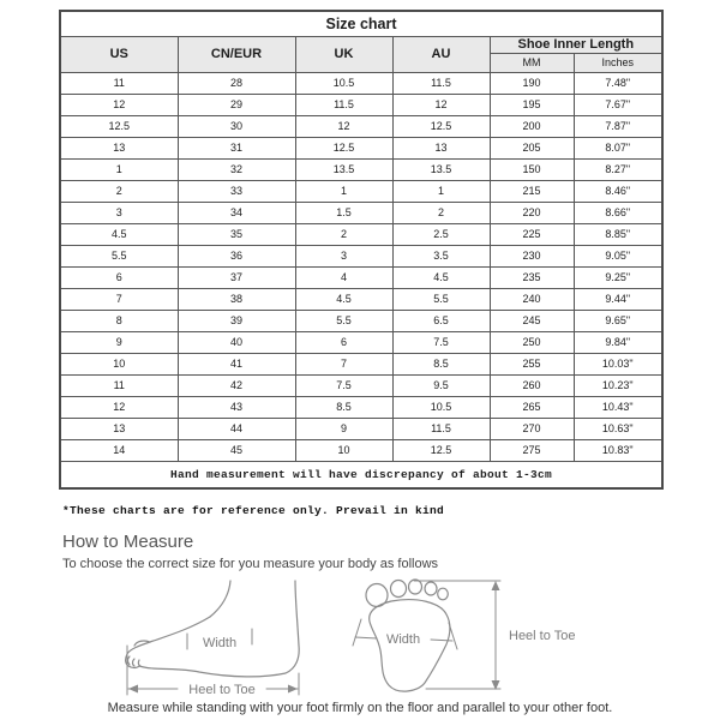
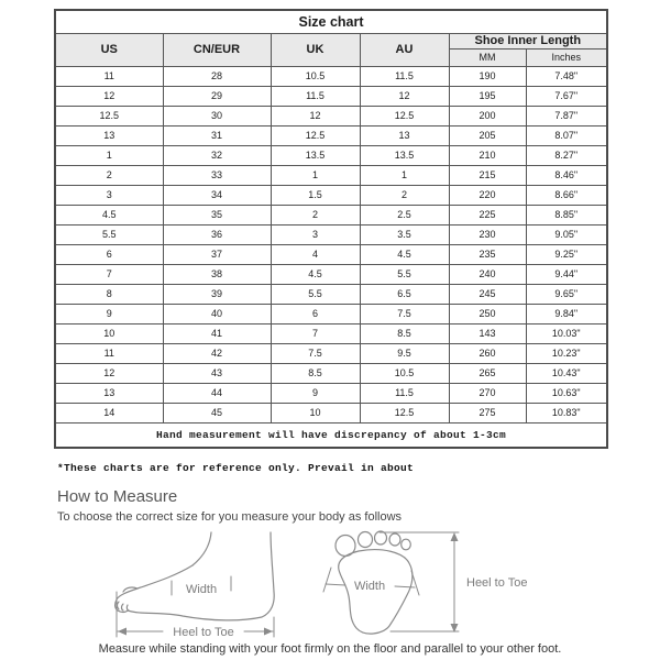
  Size chart
  US	CN/EUR	UK	AU	Shoe Inner Length
  MM	Inches
  11	28	10.5	11.5	190	7.48"
  12	29	11.5	12	195	7.67"
  12.5	30	12	12.5	200	7.87"
  13	31	12.5	13	205	8.07"
- 1	32	13.5	13.5	150	8.27"
+ 1	32	13.5	13.5	210	8.27"
  2	33	1	1	215	8.46"
  3	34	1.5	2	220	8.66"
  4.5	35	2	2.5	225	8.85"
  5.5	36	3	3.5	230	9.05"
  6	37	4	4.5	235	9.25"
  7	38	4.5	5.5	240	9.44"
  8	39	5.5	6.5	245	9.65"
  9	40	6	7.5	250	9.84"
- 10	41	7	8.5	255	10.03"
+ 10	41	7	8.5	143	10.03"
  11	42	7.5	9.5	260	10.23"
  12	43	8.5	10.5	265	10.43"
  13	44	9	11.5	270	10.63"
  14	45	10	12.5	275	10.83"
  Hand measurement will have discrepancy of about 1-3cm
- *These charts are for reference only. Prevail in kind
+ *These charts are for reference only. Prevail in about
  How to Measure
  To choose the correct size for you measure your body as follows
  Width
  Heel to Toe
  Width
  Heel to Toe
  Measure while standing with your foot firmly on the floor and parallel to your other foot.
